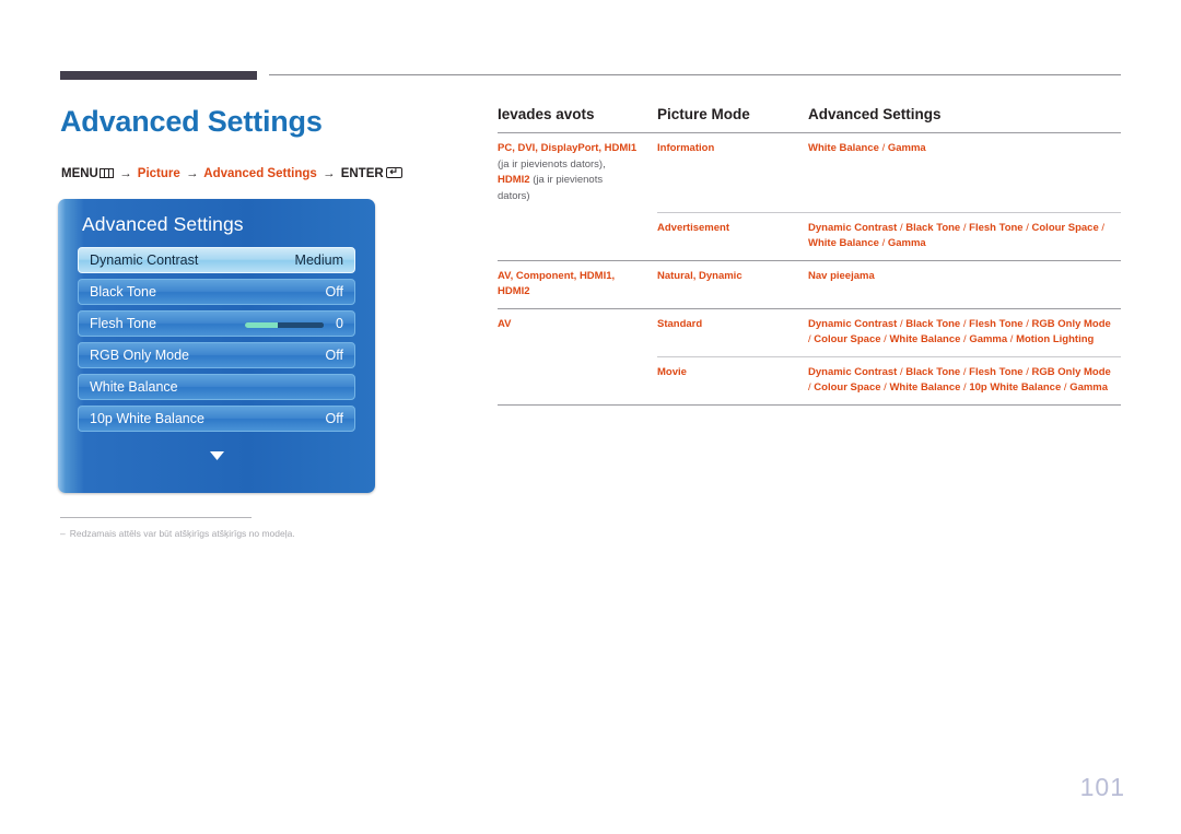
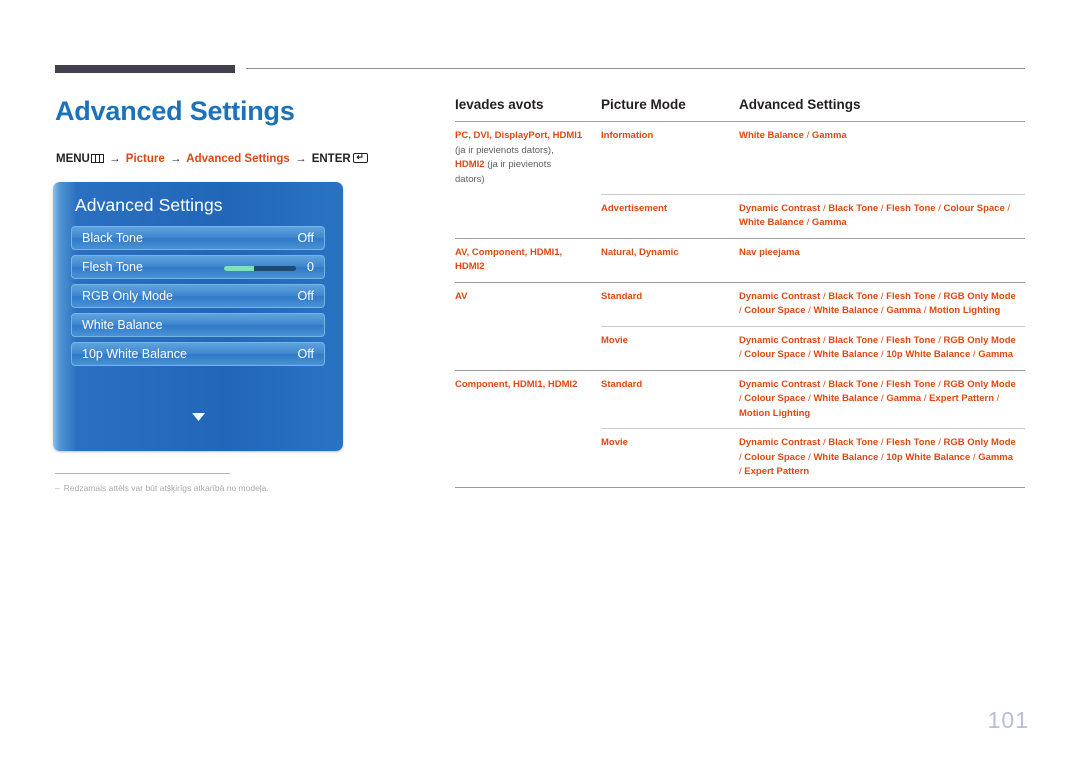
  Advanced Settings
  MENU → Picture → Advanced Settings → ENTER
  ↵
  Advanced Settings
- Dynamic Contrast
- Medium
  Black Tone
  Off
  Flesh Tone
  0
  RGB Only Mode
  Off
  White Balance
  10p White Balance
  Off
- – Redzamais attēls var būt atšķirīgs atšķirīgs no modeļa.
+ – Redzamais attēls var būt atšķirīgs atkarībā no modeļa.
  Ievades avots	Picture Mode	Advanced Settings
  PC, DVI, DisplayPort, HDMI1 (ja ir pievienots dators),HDMI2 (ja ir pievienotsdators)	Information	White Balance / Gamma
  	Advertisement	Dynamic Contrast / Black Tone / Flesh Tone / Colour Space / White Balance / Gamma
  AV, Component, HDMI1,HDMI2	Natural, Dynamic	Nav pieejama
  AV	Standard	Dynamic Contrast / Black Tone / Flesh Tone / RGB Only Mode / Colour Space / White Balance / Gamma / Motion Lighting
  	Movie	Dynamic Contrast / Black Tone / Flesh Tone / RGB Only Mode / Colour Space / White Balance / 10p White Balance / Gamma
+ Component, HDMI1, HDMI2	Standard	Dynamic Contrast / Black Tone / Flesh Tone / RGB Only Mode / Colour Space / White Balance / Gamma / Expert Pattern / Motion Lighting
+ 	Movie	Dynamic Contrast / Black Tone / Flesh Tone / RGB Only Mode / Colour Space / White Balance / 10p White Balance / Gamma / Expert Pattern
  101
